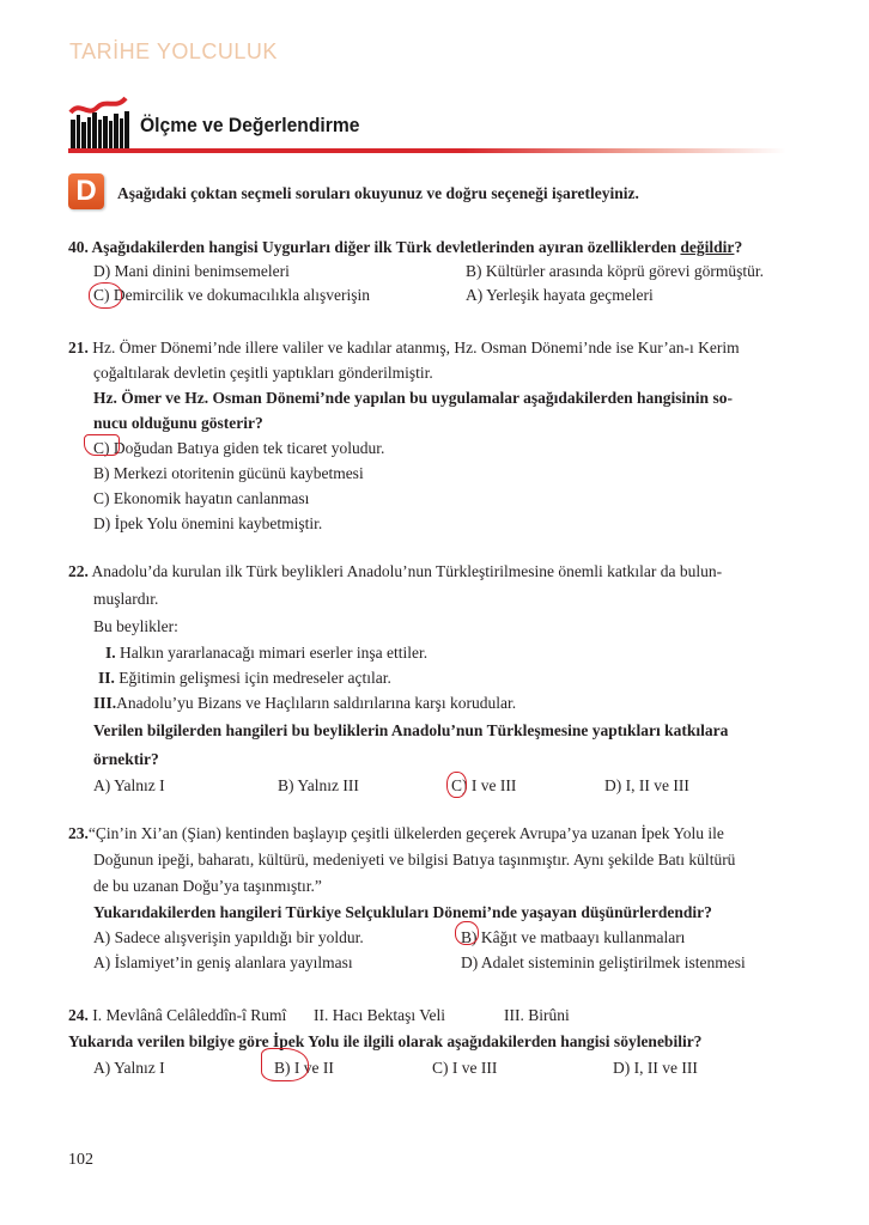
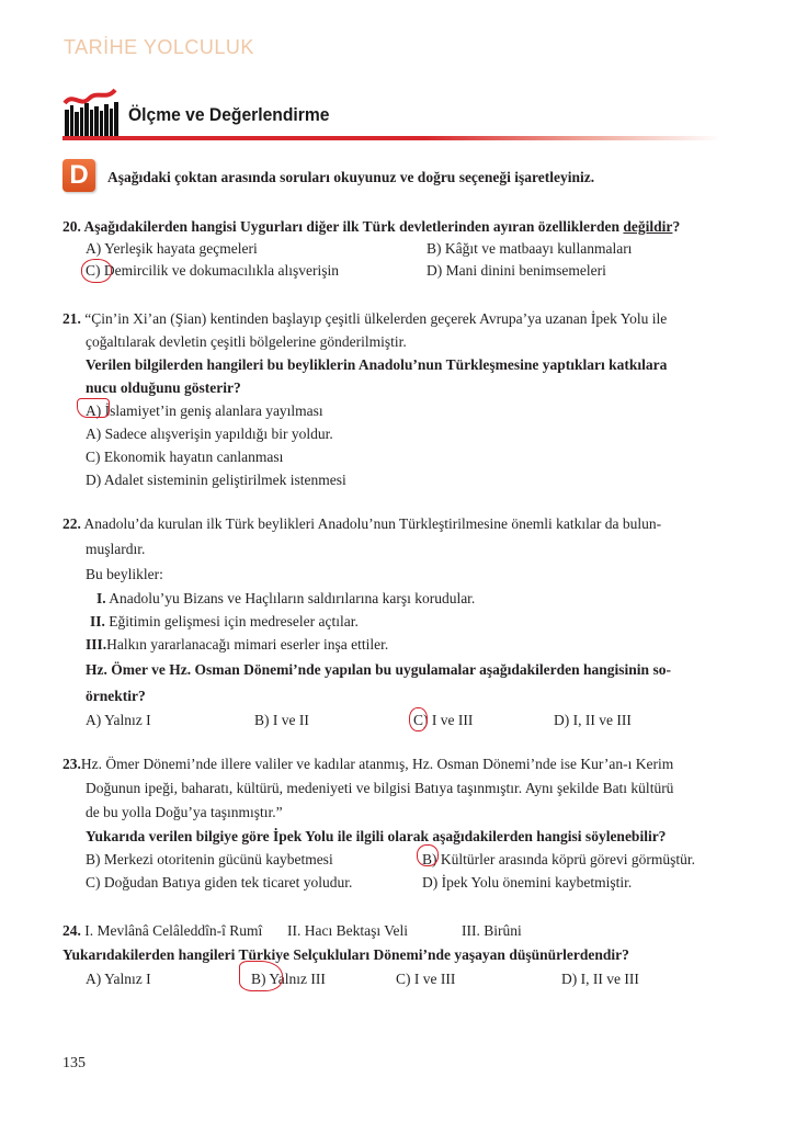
  TARİHE YOLCULUK
  Ölçme ve Değerlendirme
  D
- Aşağıdaki çoktan seçmeli soruları okuyunuz ve doğru seçeneği işaretleyiniz.
+ Aşağıdaki çoktan arasında soruları okuyunuz ve doğru seçeneği işaretleyiniz.
- 40. Aşağıdakilerden hangisi Uygurları diğer ilk Türk devletlerinden ayıran özelliklerden değildir?
+ 20. Aşağıdakilerden hangisi Uygurları diğer ilk Türk devletlerinden ayıran özelliklerden değildir?
- D) Mani dinini benimsemeleri
+ A) Yerleşik hayata geçmeleri
- B) Kültürler arasında köprü görevi görmüştür.
+ B) Kâğıt ve matbaayı kullanmaları
  C) Demircilik ve dokumacılıkla alışverişin
- A) Yerleşik hayata geçmeleri
+ D) Mani dinini benimsemeleri
- 21. Hz. Ömer Dönemi’nde illere valiler ve kadılar atanmış, Hz. Osman Dönemi’nde ise Kur’an-ı Kerim
+ 21. “Çin’in Xi’an (Şian) kentinden başlayıp çeşitli ülkelerden geçerek Avrupa’ya uzanan İpek Yolu ile
- çoğaltılarak devletin çeşitli yaptıkları gönderilmiştir.
+ çoğaltılarak devletin çeşitli bölgelerine gönderilmiştir.
- Hz. Ömer ve Hz. Osman Dönemi’nde yapılan bu uygulamalar aşağıdakilerden hangisinin so-
+ Verilen bilgilerden hangileri bu beyliklerin Anadolu’nun Türkleşmesine yaptıkları katkılara
  nucu olduğunu gösterir?
- C) Doğudan Batıya giden tek ticaret yoludur.
+ A) İslamiyet’in geniş alanlara yayılması
- B) Merkezi otoritenin gücünü kaybetmesi
+ A) Sadece alışverişin yapıldığı bir yoldur.
  C) Ekonomik hayatın canlanması
- D) İpek Yolu önemini kaybetmiştir.
+ D) Adalet sisteminin geliştirilmek istenmesi
  22. Anadolu’da kurulan ilk Türk beylikleri Anadolu’nun Türkleştirilmesine önemli katkılar da bulun-
  muşlardır.
  Bu beylikler:
- I. Halkın yararlanacağı mimari eserler inşa ettiler.
+ I. Anadolu’yu Bizans ve Haçlıların saldırılarına karşı korudular.
  II. Eğitimin gelişmesi için medreseler açtılar.
- III.Anadolu’yu Bizans ve Haçlıların saldırılarına karşı korudular.
+ III.Halkın yararlanacağı mimari eserler inşa ettiler.
- Verilen bilgilerden hangileri bu beyliklerin Anadolu’nun Türkleşmesine yaptıkları katkılara
+ Hz. Ömer ve Hz. Osman Dönemi’nde yapılan bu uygulamalar aşağıdakilerden hangisinin so-
  örnektir?
  A) Yalnız I
- B) Yalnız III
+ B) I ve II
  C) I ve III
  D) I, II ve III
- 23.“Çin’in Xi’an (Şian) kentinden başlayıp çeşitli ülkelerden geçerek Avrupa’ya uzanan İpek Yolu ile
+ 23.Hz. Ömer Dönemi’nde illere valiler ve kadılar atanmış, Hz. Osman Dönemi’nde ise Kur’an-ı Kerim
  Doğunun ipeği, baharatı, kültürü, medeniyeti ve bilgisi Batıya taşınmıştır. Aynı şekilde Batı kültürü
- de bu uzanan Doğu’ya taşınmıştır.”
+ de bu yolla Doğu’ya taşınmıştır.”
- Yukarıdakilerden hangileri Türkiye Selçukluları Dönemi’nde yaşayan düşünürlerdendir?
+ Yukarıda verilen bilgiye göre İpek Yolu ile ilgili olarak aşağıdakilerden hangisi söylenebilir?
- A) Sadece alışverişin yapıldığı bir yoldur.
+ B) Merkezi otoritenin gücünü kaybetmesi
- B) Kâğıt ve matbaayı kullanmaları
+ B) Kültürler arasında köprü görevi görmüştür.
- A) İslamiyet’in geniş alanlara yayılması
+ C) Doğudan Batıya giden tek ticaret yoludur.
- D) Adalet sisteminin geliştirilmek istenmesi
+ D) İpek Yolu önemini kaybetmiştir.
  24. I. Mevlânâ Celâleddîn-î Rumî
  II. Hacı Bektaşı Veli
  III. Birûni
- Yukarıda verilen bilgiye göre İpek Yolu ile ilgili olarak aşağıdakilerden hangisi söylenebilir?
+ Yukarıdakilerden hangileri Türkiye Selçukluları Dönemi’nde yaşayan düşünürlerdendir?
  A) Yalnız I
- B) I ve II
+ B) Yalnız III
  C) I ve III
  D) I, II ve III
- 102
+ 135
